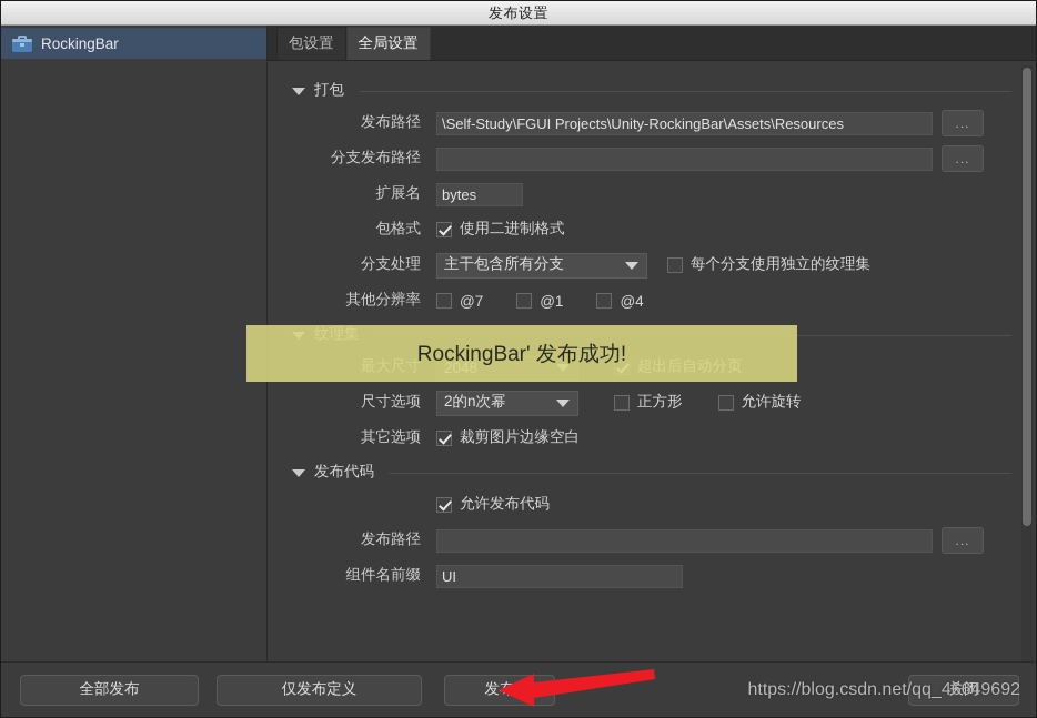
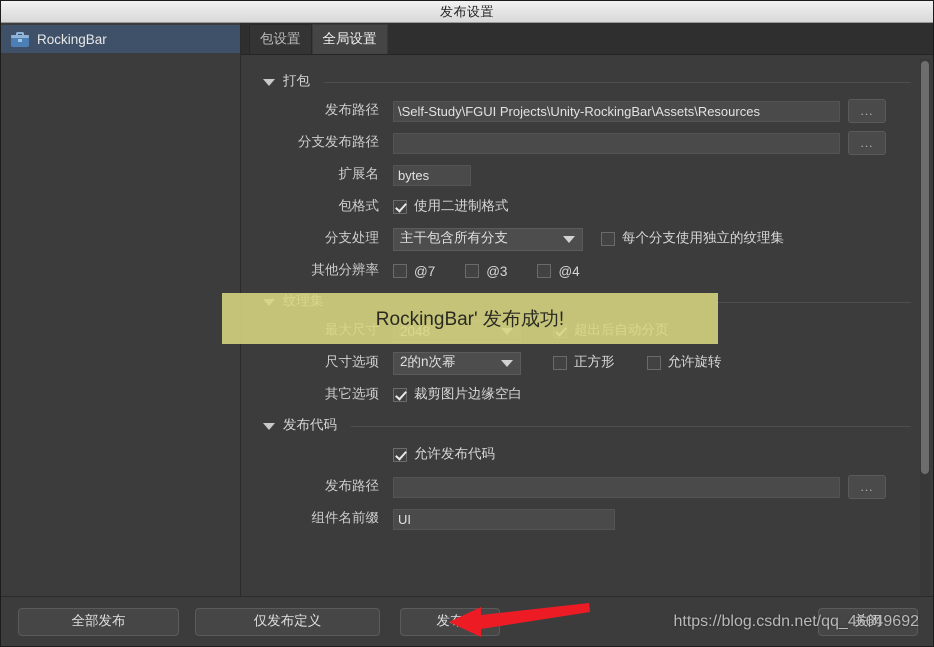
  发布设置
  RockingBar
  包设置
  全局设置
  打包
  发布路径
  \Self-Study\FGUI Projects\Unity-RockingBar\Assets\Resources
  ...
  分支发布路径
  ...
  扩展名
  bytes
  包格式
  使用二进制格式
  分支处理
  主干包含所有分支
  每个分支使用独立的纹理集
  其他分辨率
  @7
- @1
+ @3
  @4
  最大尺寸
  2048
  尺寸选项
  2的n次幂
  正方形
  允许旋转
  其它选项
  裁剪图片边缘空白
  发布代码
  允许发布代码
  发布路径
  ...
  组件名前缀
  UI
  全部发布
  仅发布定义
  关闭
  https://blog.csdn.net/qq_46649692
  RockingBar' 发布成功!
